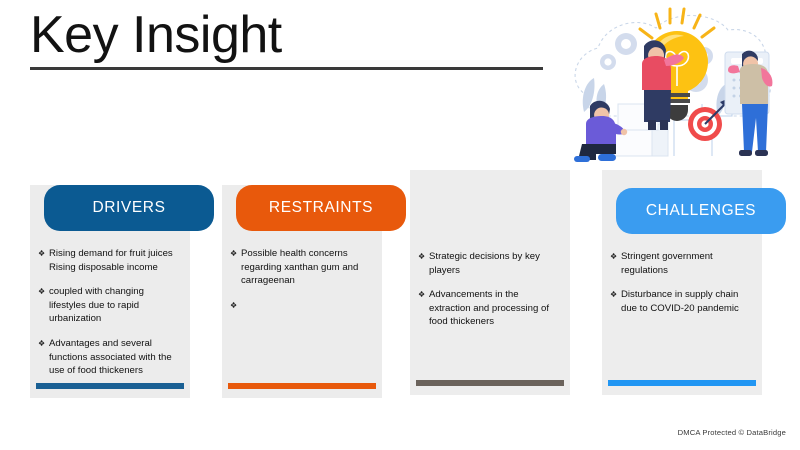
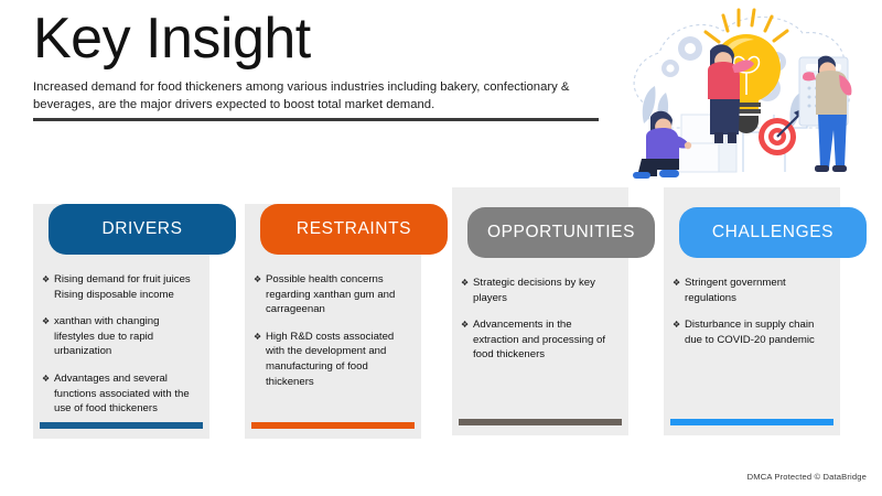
  Key Insight
+ Increased demand for food thickeners among various industries including bakery, confectionary & beverages, are the major drivers expected to boost total market demand.
  DRIVERS
  ❖
  Rising demand for fruit juices Rising disposable income
  ❖
- coupled with changing lifestyles due to rapid urbanization
+ xanthan with changing lifestyles due to rapid urbanization
  ❖
  Advantages and several functions associated with the use of food thickeners
  RESTRAINTS
  ❖
  Possible health concerns regarding xanthan gum and carrageenan
  ❖
+ High R&D costs associated with the development and manufacturing of food thickeners
+ OPPORTUNITIES
  ❖
  Strategic decisions by key players
  ❖
  Advancements in the extraction and processing of food thickeners
  CHALLENGES
  ❖
  Stringent government regulations
  ❖
  Disturbance in supply chain due to COVID-20 pandemic
  DMCA Protected © DataBridge
